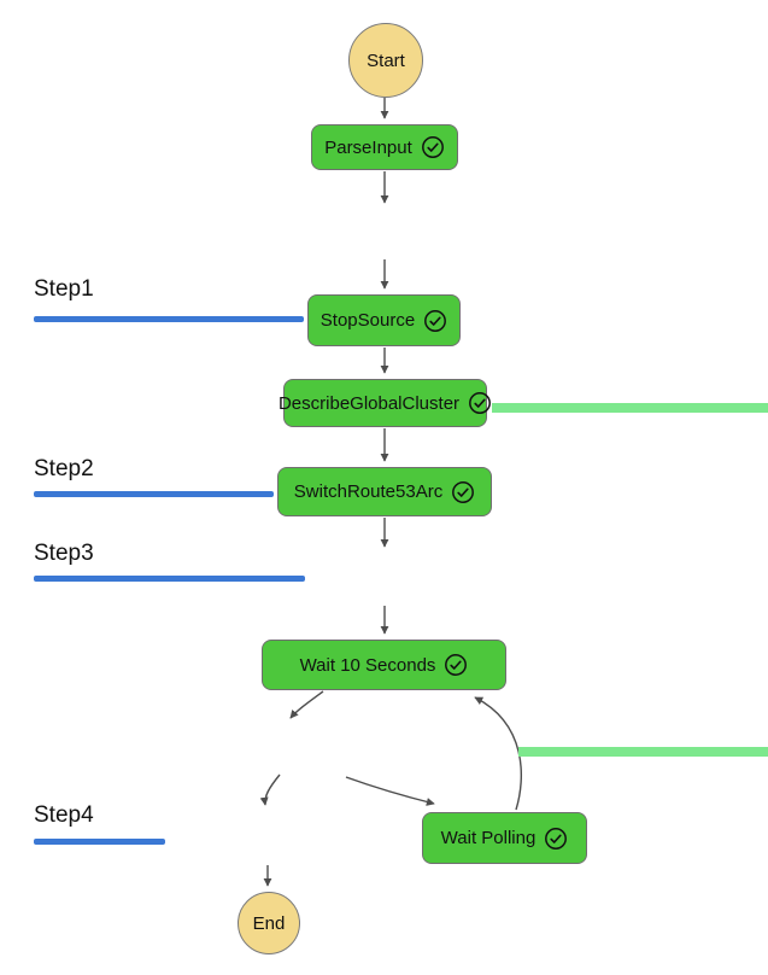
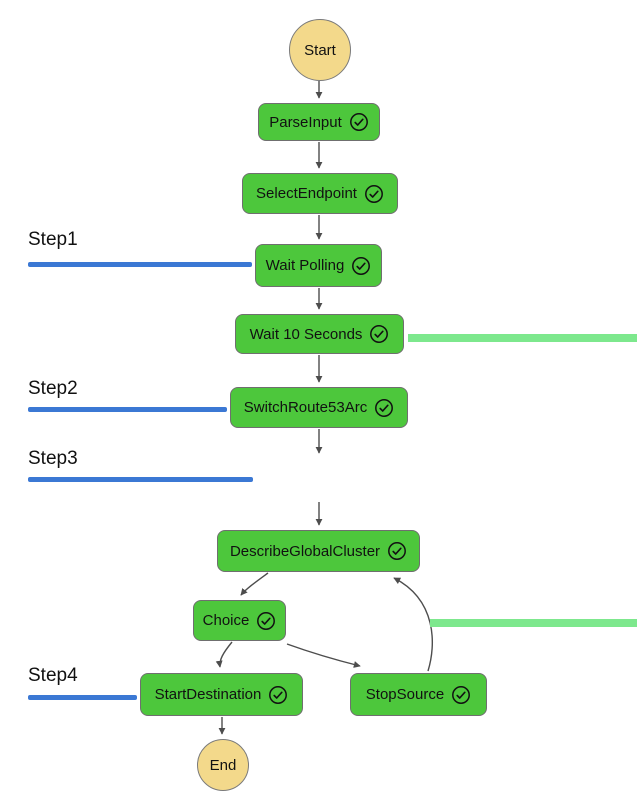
  Start
  ParseInput
+ SelectEndpoint
- StopSource
+ Wait Polling
- DescribeGlobalCluster
+ Wait 10 Seconds
  SwitchRoute53Arc
- Wait 10 Seconds
+ DescribeGlobalCluster
+ Choice
+ StartDestination
- Wait Polling
+ StopSource
  End
  Step1
  Step2
  Step3
  Step4
